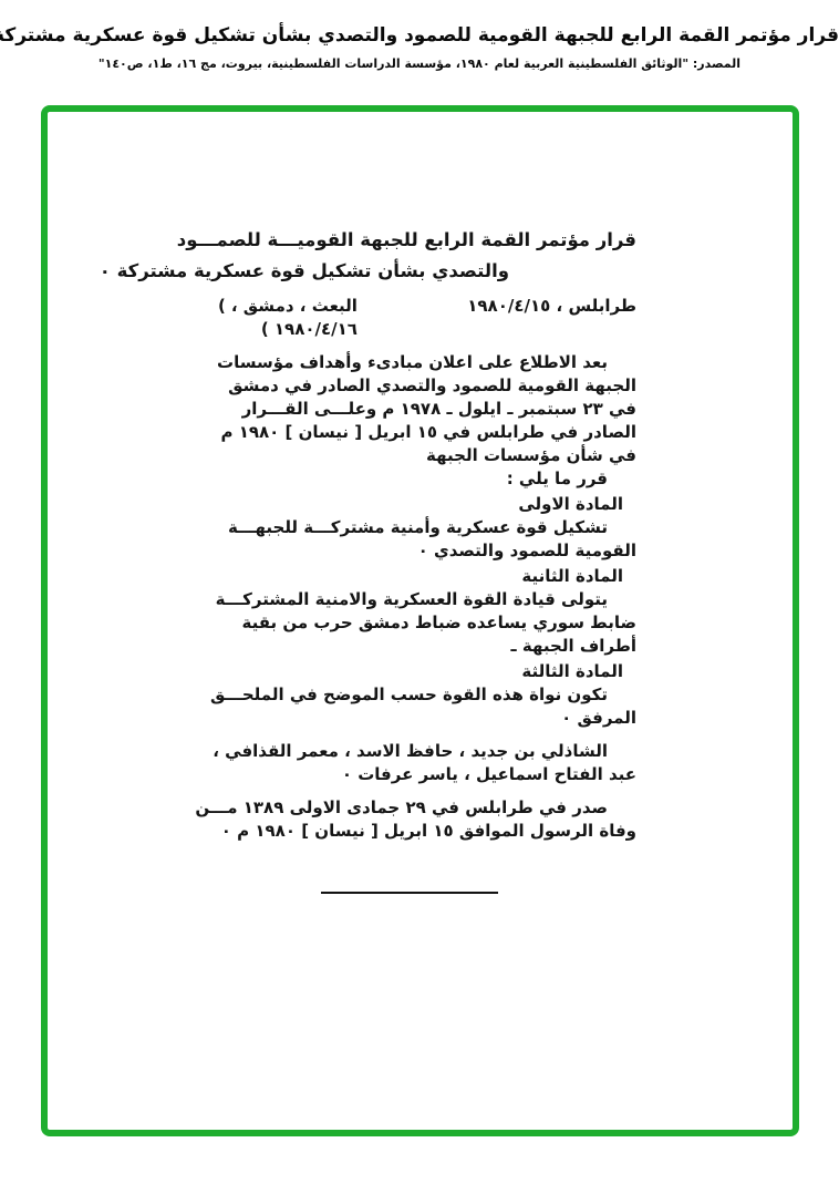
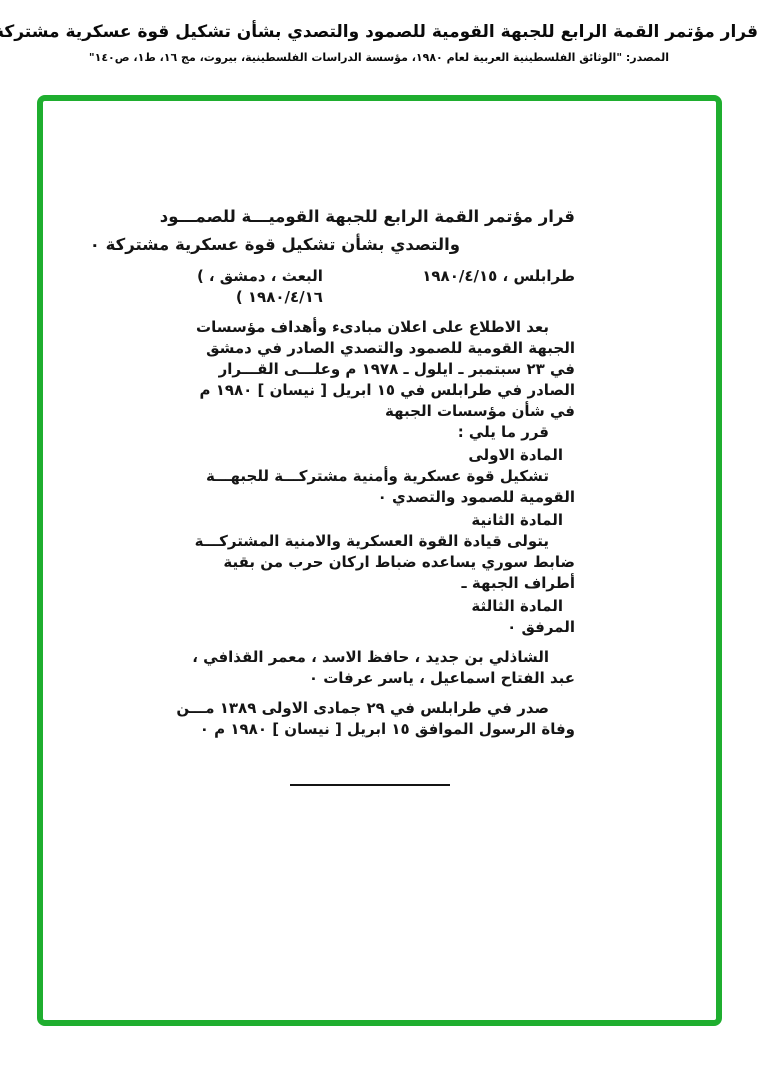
  قرار مؤتمر القمة الرابع للجبهة القومية للصمود والتصدي بشأن تشكيل قوة عسكرية مشترك
  المصدر: "الوثائق الفلسطينية العربية لعام ١٩٨٠، مؤسسة الدراسات الفلسطينية، بيروت، مج ١٦، ط١، ص١٤٠"
  قرار مؤتمر القمة الرابع للجبهة القوميـــة للصمـــود
  والتصدي بشأن تشكيل قوة عسكرية مشتركة ٠
  طرابلس ، ١٩٨٠/٤/١٥
  البعث ، دمشق ،(
  ( ١٩٨٠/٤/١٦
  بعد الاطلاع على اعلان مبادىء وأهداف مؤسسات
  الجبهة القومية للصمود والتصدي الصادر في دمشق
  في ٢٣ سبتمبر ـ ايلول ـ ١٩٧٨ م وعلـــى القـــرار
  الصادر في طرابلس في ١٥ ابريل [ نيسان ] ١٩٨٠ م
  في شأن مؤسسات الجبهة
  قرر ما يلي :
  المادة الاولى
  تشكيل قوة عسكرية وأمنية مشتركـــة للجبهـــة
  القومية للصمود والتصدي ٠
  المادة الثانية
  يتولى قيادة القوة العسكرية والامنية المشتركـــة
- ضابط سوري يساعده ضباط دمشق حرب من بقية
+ ضابط سوري يساعده ضباط اركان حرب من بقية
  أطراف الجبهة ـ
  المادة الثالثة
- تكون نواة هذه القوة حسب الموضح في الملحـــق
  المرفق ٠
  الشاذلي بن جديد ، حافظ الاسد ، معمر القذافي ،
  عبد الفتاح اسماعيل ، ياسر عرفات ٠
  صدر في طرابلس في ٢٩ جمادى الاولى ١٣٨٩ مـــن
  وفاة الرسول الموافق ١٥ ابريل [ نيسان ] ١٩٨٠ م ٠
